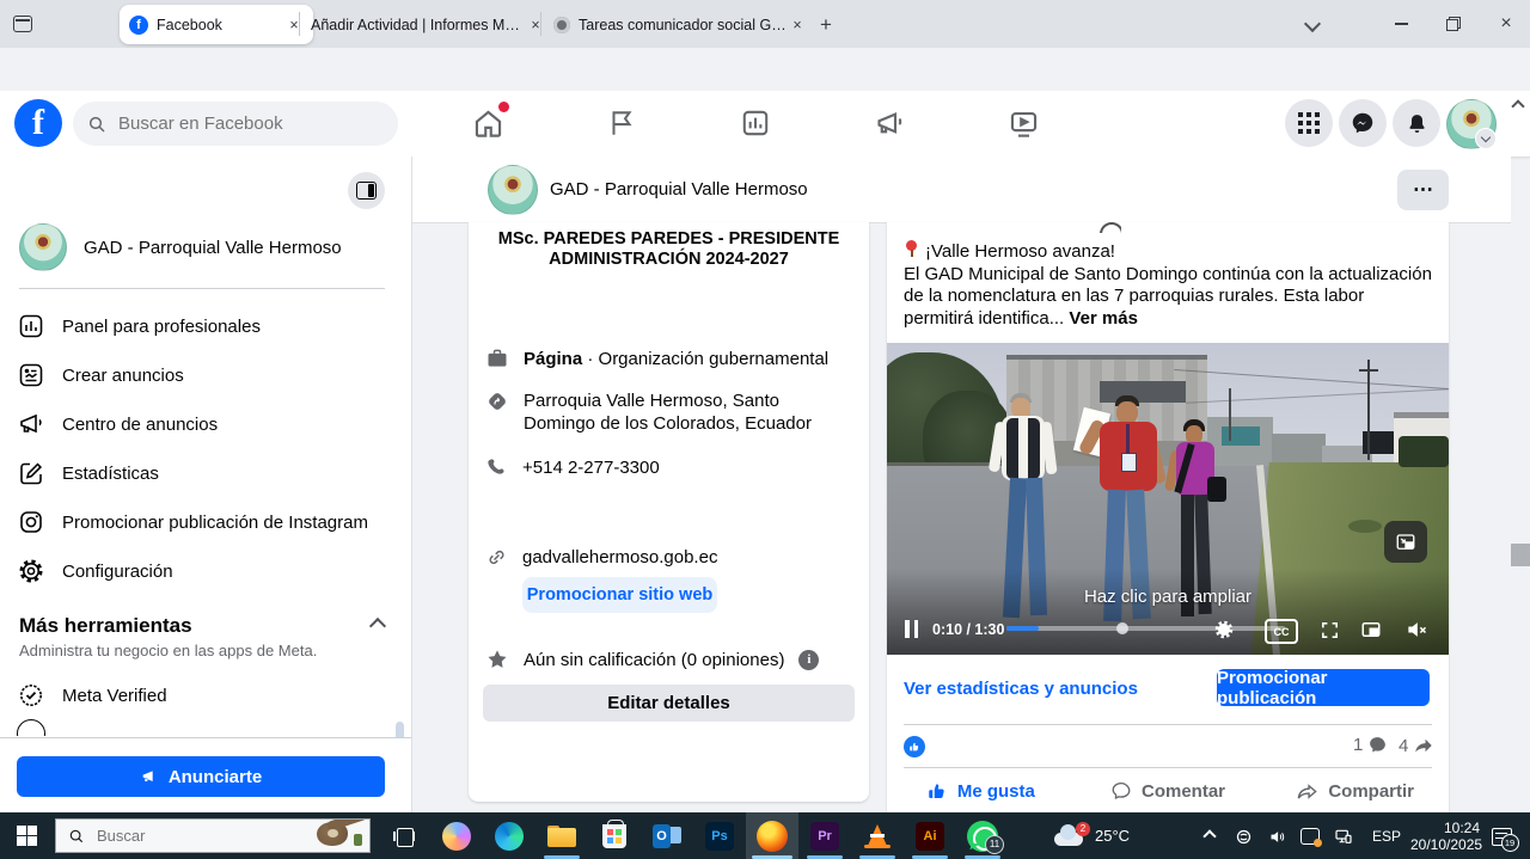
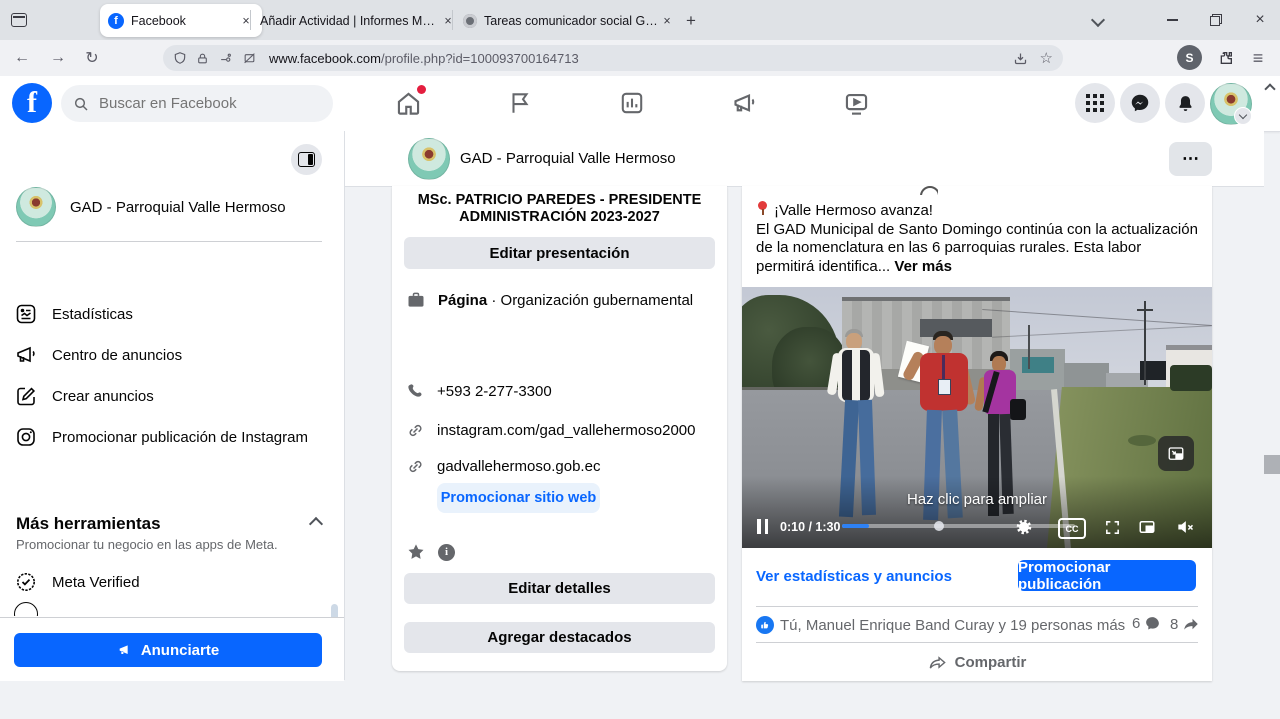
  f
  Facebook
  ×
  Añadir Actividad | Informes Mens
  ×
  Tareas comunicador social GAD
  ×
  +
  ×
+ ←
+ →
+ ↻
+ www.facebook.com
+ /profile.php?id=100093700164713
+ ☆
+ S
+ ≡
  f
  Buscar en Facebook
  GAD - Parroquial Valle Hermoso
- Panel para profesionales
- Crear anuncios
+ Estadísticas
  Centro de anuncios
- Estadísticas
+ Crear anuncios
  Promocionar publicación de Instagram
- Configuración
  Más herramientas
- Administra tu negocio en las apps de Meta.
+ Promocionar tu negocio en las apps de Meta.
  Meta Verified
  Anunciarte
  GAD - Parroquial Valle Hermoso
  ⋯
- MSc. PAREDES PAREDES - PRESIDENTE
+ MSc. PATRICIO PAREDES - PRESIDENTE
- ADMINISTRACIÓN 2024-2027
+ ADMINISTRACIÓN 2023-2027
+ Editar presentación
  Página · Organización gubernamental
- Parroquia Valle Hermoso, Santo Domingo de los Colorados, Ecuador
- +514 2-277-3300
+ +593 2-277-3300
+ instagram.com/gad_vallehermoso2000
  gadvallehermoso.gob.ec
  Promocionar sitio web
- Aún sin calificación (0 opiniones)
  i
  Editar detalles
+ Agregar destacados
  ¡Valle Hermoso avanza!
- El GAD Municipal de Santo Domingo continúa con la actualización de la nomenclatura en las 7 parroquias rurales. Esta labor permitirá identifica... Ver más
+ El GAD Municipal de Santo Domingo continúa con la actualización de la nomenclatura en las 6 parroquias rurales. Esta labor permitirá identifica... Ver más
  Haz clic para ampliar
  0:10 / 1:30
  CC
  Ver estadísticas y anuncios
  Promocionar publicación
+ Tú, Manuel Enrique Band Curay y 19 personas más
- 1
+ 6
- 4
+ 8
- Me gusta
- Comentar
  Compartir
- Buscar
- O
- Ps
- Pr
- Ai
- 11
- 2
- 25°C
- ESP
- 10:24
- 20/10/2025
- 19
